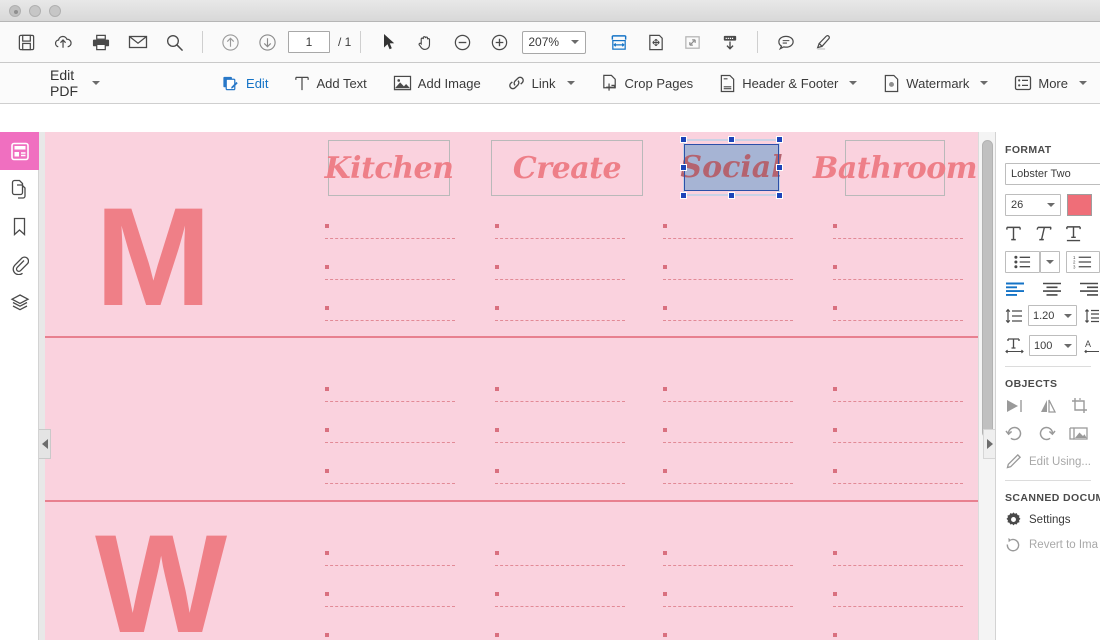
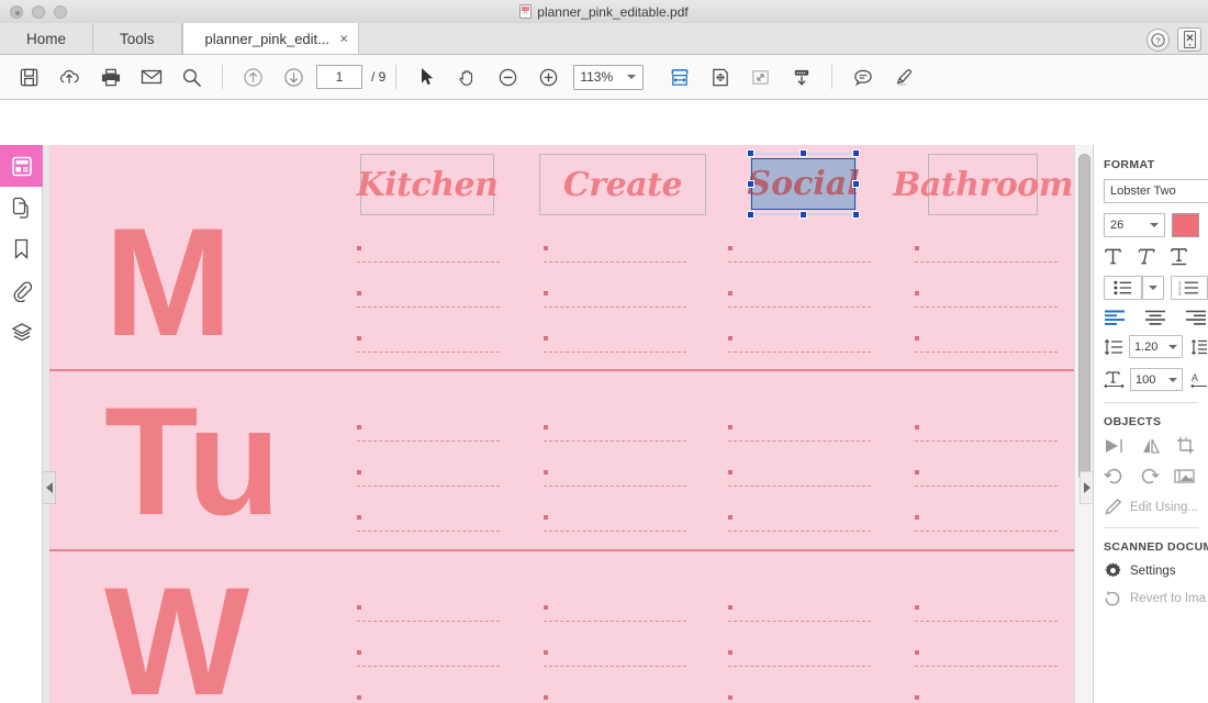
+ planner_pink_editable.pdf
+ Home
+ Tools
+ planner_pink_edit...
+ ×
+ ?
  1
- / 1
+ / 9
- 207%
+ 113%
- Edit PDF
- Edit
- Add Text
- Add Image
- Link
- Crop Pages
- Header & Footer
- Watermark
- More
  M
+ Tu
  W
  Kitchen
  Create
  Socia
  Bathroom
  FORMAT
  Lobster Two
  26
  1.20
  100
  A
  OBJECTS
  Edit Using...
  SCANNED DOCU
  Settings
  Revert to Ima
